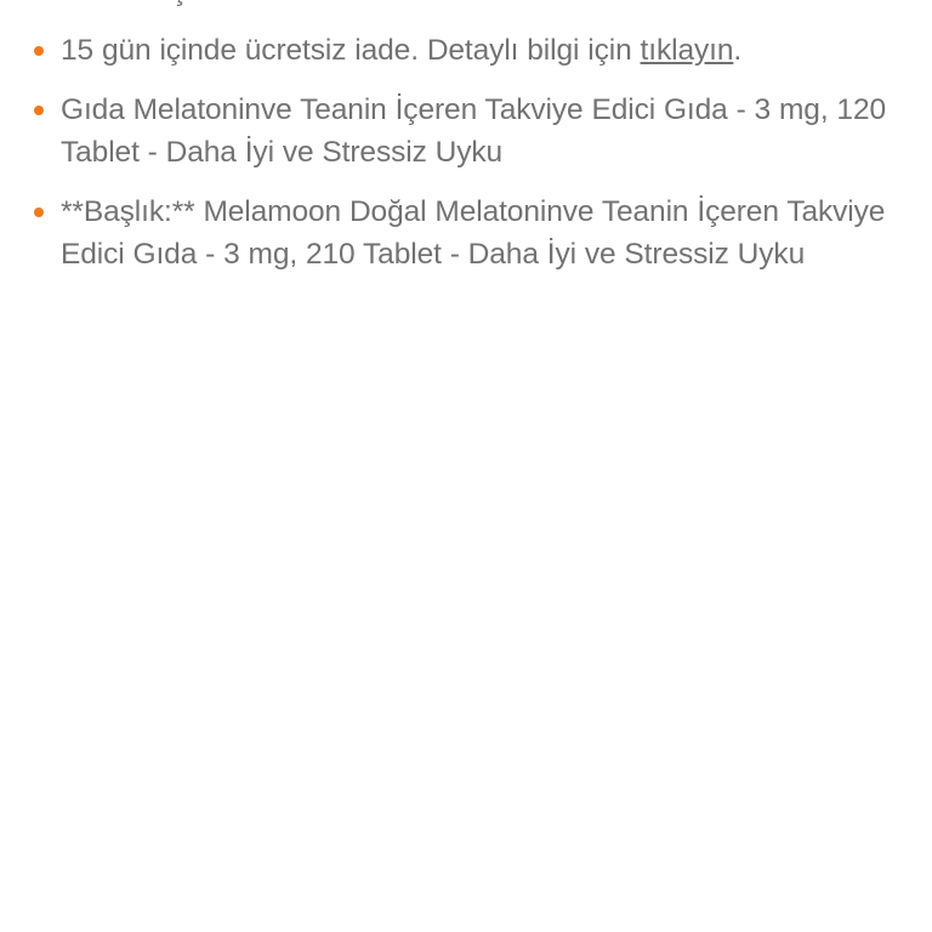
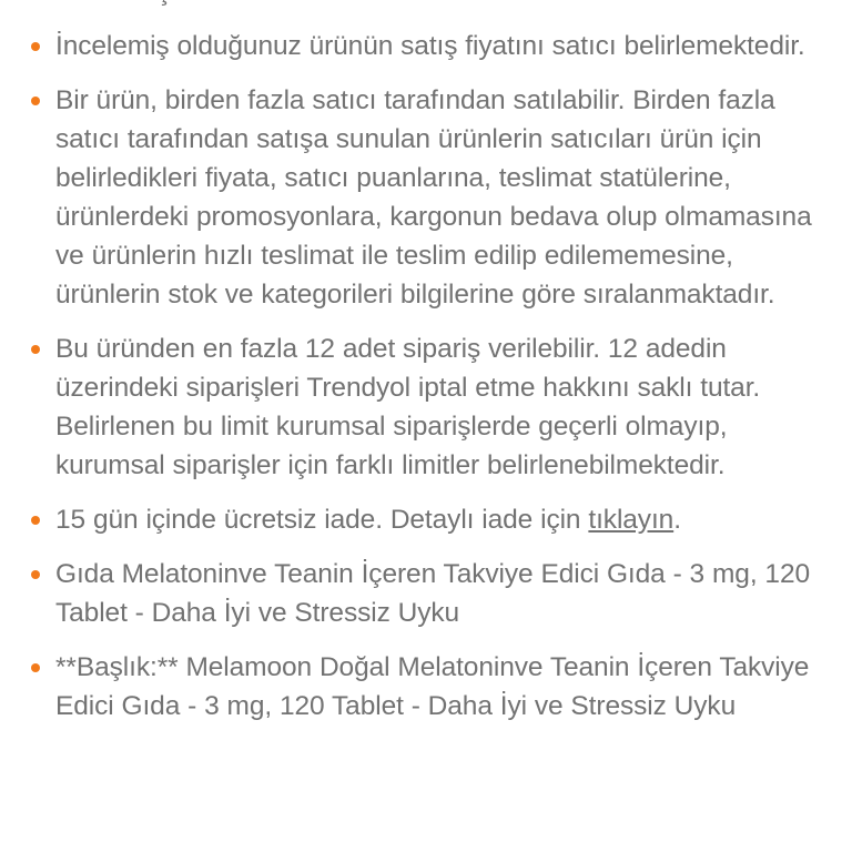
+ İncelemiş olduğunuz ürünün satış fiyatını satıcı belirlemektedir.
+ Bir ürün, birden fazla satıcı tarafından satılabilir. Birden fazla satıcı tarafından satışa sunulan ürünlerin satıcıları ürün için belirledikleri fiyata, satıcı puanlarına, teslimat statülerine, ürünlerdeki promosyonlara, kargonun bedava olup olmamasına ve ürünlerin hızlı teslimat ile teslim edilip edilememesine, ürünlerin stok ve kategorileri bilgilerine göre sıralanmaktadır.
+ Bu üründen en fazla 12 adet sipariş verilebilir. 12 adedin üzerindeki siparişleri Trendyol iptal etme hakkını saklı tutar. Belirlenen bu limit kurumsal siparişlerde geçerli olmayıp, kurumsal siparişler için farklı limitler belirlenebilmektedir.
- 15 gün içinde ücretsiz iade. Detaylı bilgi için tıklayın.
+ 15 gün içinde ücretsiz iade. Detaylı iade için tıklayın.
  Gıda Melatoninve Teanin İçeren Takviye Edici Gıda - 3 mg, 120 Tablet - Daha İyi ve Stressiz Uyku
- **Başlık:** Melamoon Doğal Melatoninve Teanin İçeren Takviye Edici Gıda - 3 mg, 210 Tablet - Daha İyi ve Stressiz Uyku
+ **Başlık:** Melamoon Doğal Melatoninve Teanin İçeren Takviye Edici Gıda - 3 mg, 120 Tablet - Daha İyi ve Stressiz Uyku
